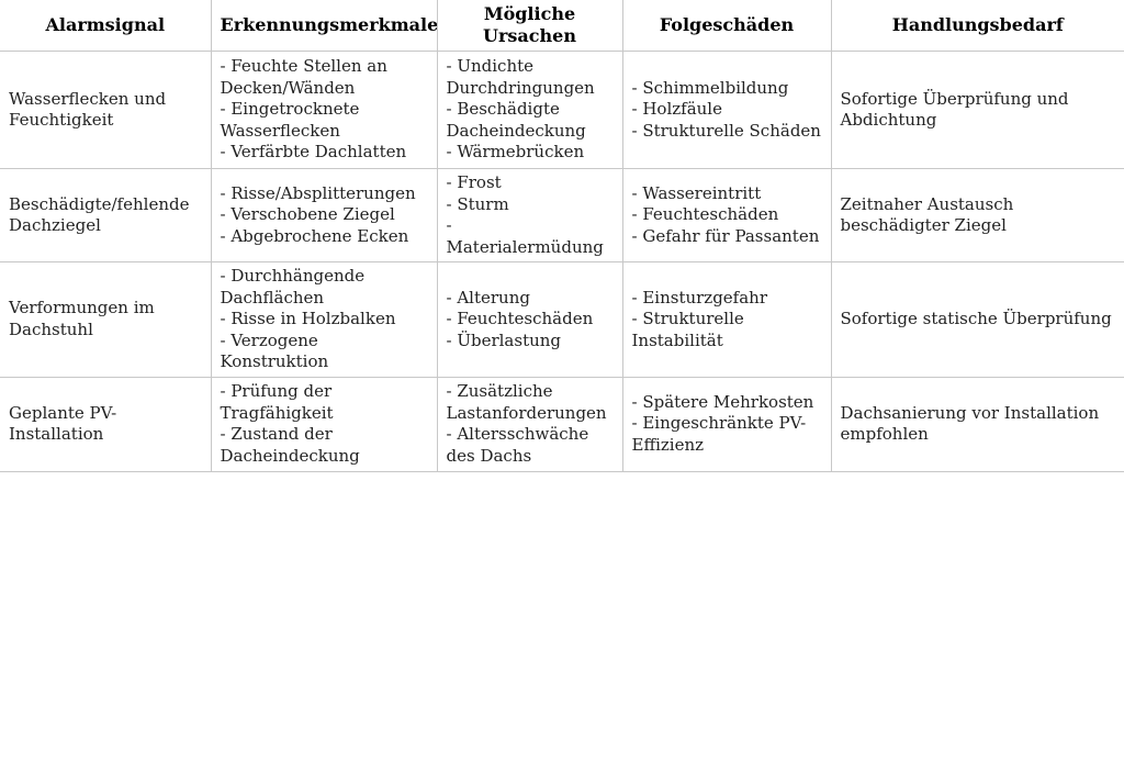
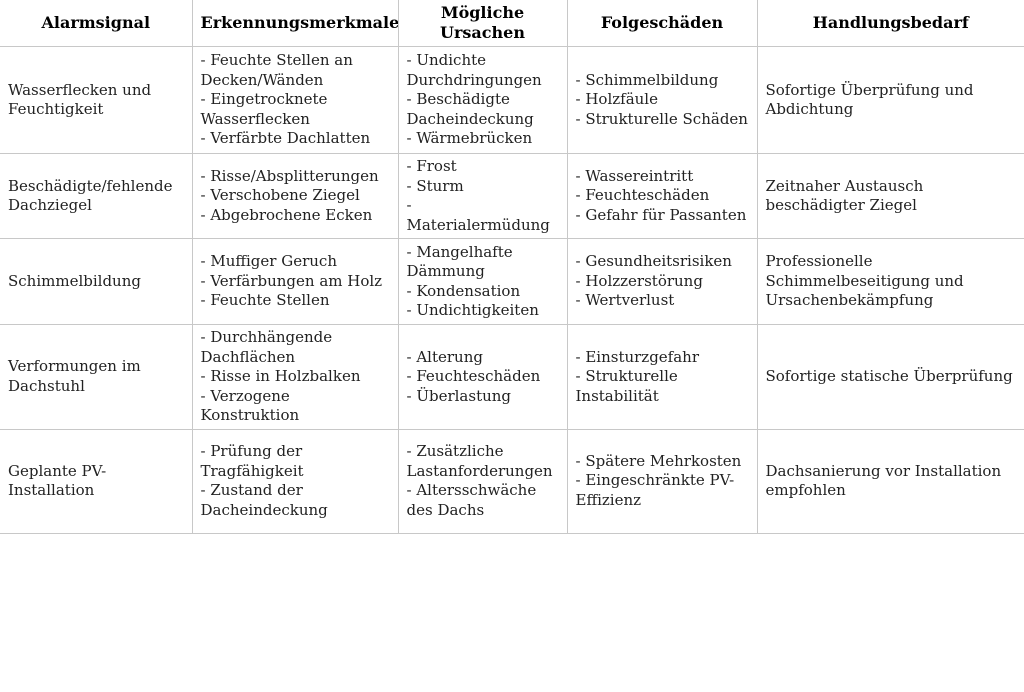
  Alarmsignal	Erkennungsmerkmale	Mögliche Ursachen	Folgeschäden	Handlungsbedarf
  Wasserflecken und Feuchtigkeit	- Feuchte Stellen an Decken/Wänden - Eingetrocknete Wasserflecken - Verfärbte Dachlatten	- Undichte Durchdringungen - Beschädigte Dacheindeckung - Wärmebrücken	- Schimmelbildung - Holzfäule - Strukturelle Schäden	Sofortige Überprüfung und Abdichtung
  Beschädigte/fehlende Dachziegel	- Risse/Absplitterungen - Verschobene Ziegel - Abgebrochene Ecken	- Frost - Sturm - Materialermüdung	- Wassereintritt - Feuchteschäden - Gefahr für Passanten	Zeitnaher Austausch beschädigter Ziegel
+ Schimmelbildung	- Muffiger Geruch - Verfärbungen am Holz - Feuchte Stellen	- Mangelhafte Dämmung - Kondensation - Undichtigkeiten	- Gesundheitsrisiken - Holzzerstörung - Wertverlust	Professionelle Schimmelbeseitigung und Ursachenbekämpfung
  Verformungen im Dachstuhl	- Durchhängende Dachflächen - Risse in Holzbalken - Verzogene Konstruktion	- Alterung - Feuchteschäden - Überlastung	- Einsturzgefahr - Strukturelle Instabilität	Sofortige statische Überprüfung
  Geplante PV-Installation	- Prüfung der Tragfähigkeit - Zustand der Dacheindeckung	- Zusätzliche Lastanforderungen - Altersschwäche des Dachs	- Spätere Mehrkosten - Eingeschränkte PV-Effizienz	Dachsanierung vor Installation empfohlen
